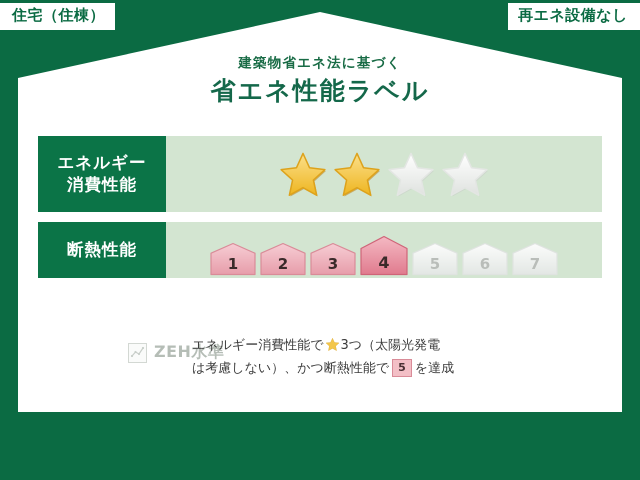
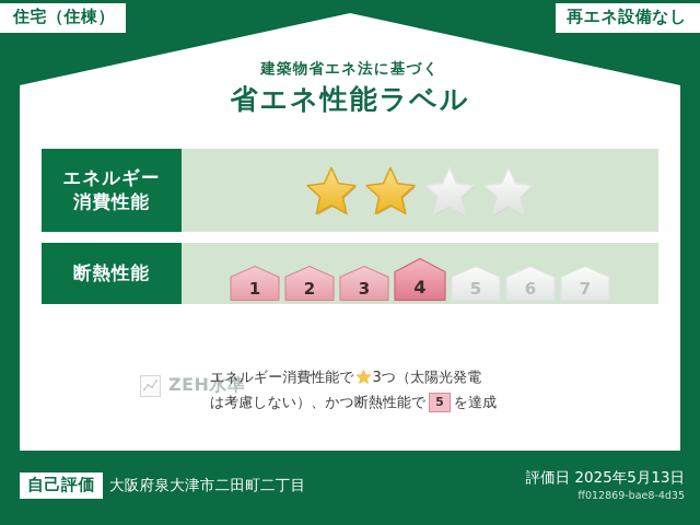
  住宅（住棟）
  再エネ設備なし
  建築物省エネ法に基づく
  省エネ性能ラベル
  エネルギー
  消費性能
  断熱性能
  1
  2
  3
  4
  5
  6
  7
  ZEH水準
  エネルギー消費性能で 3つ（太陽光発電
  は考慮しない）、かつ断熱性能で 5 を達成
+ 自己評価
+ 大阪府泉大津市二田町二丁目
+ 評価日 2025年5月13日
+ ff012869-bae8-4d35
